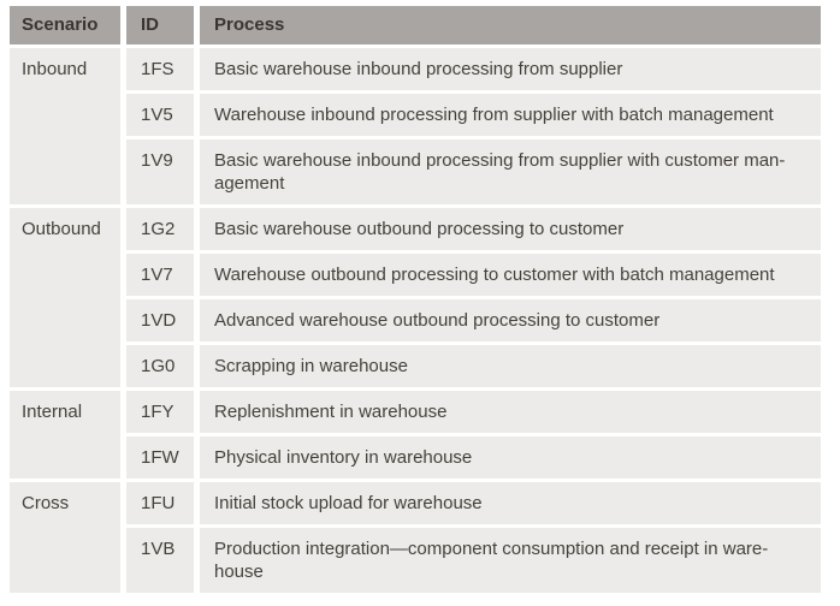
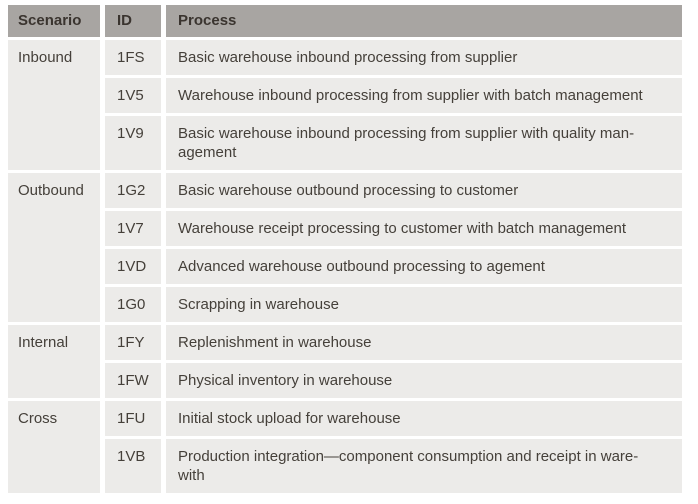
  Scenario	ID	Process
  Inbound	1FS	Basic warehouse inbound processing from supplier
  1V5	Warehouse inbound processing from supplier with batch management
- 1V9	Basic warehouse inbound processing from supplier with customer man- agement
+ 1V9	Basic warehouse inbound processing from supplier with quality man- agement
  Outbound	1G2	Basic warehouse outbound processing to customer
- 1V7	Warehouse outbound processing to customer with batch management
+ 1V7	Warehouse receipt processing to customer with batch management
- 1VD	Advanced warehouse outbound processing to customer
+ 1VD	Advanced warehouse outbound processing to agement
  1G0	Scrapping in warehouse
  Internal	1FY	Replenishment in warehouse
  1FW	Physical inventory in warehouse
  Cross	1FU	Initial stock upload for warehouse
- 1VB	Production integration—component consumption and receipt in ware- house
+ 1VB	Production integration—component consumption and receipt in ware- with
